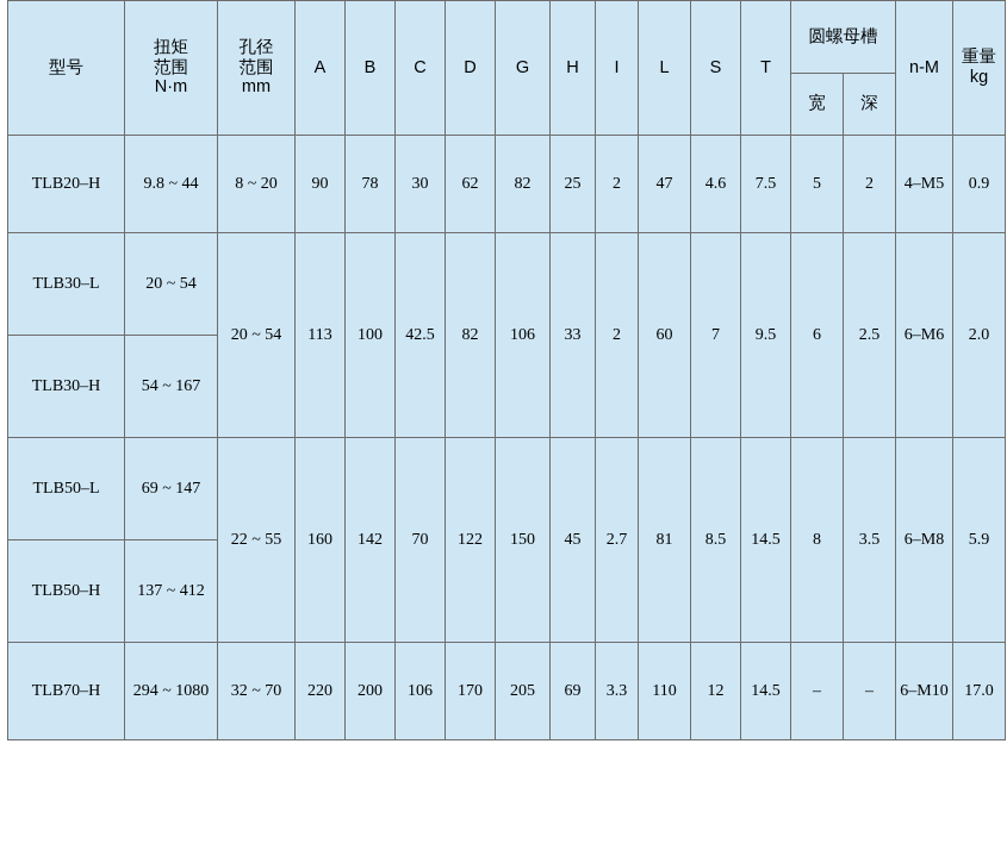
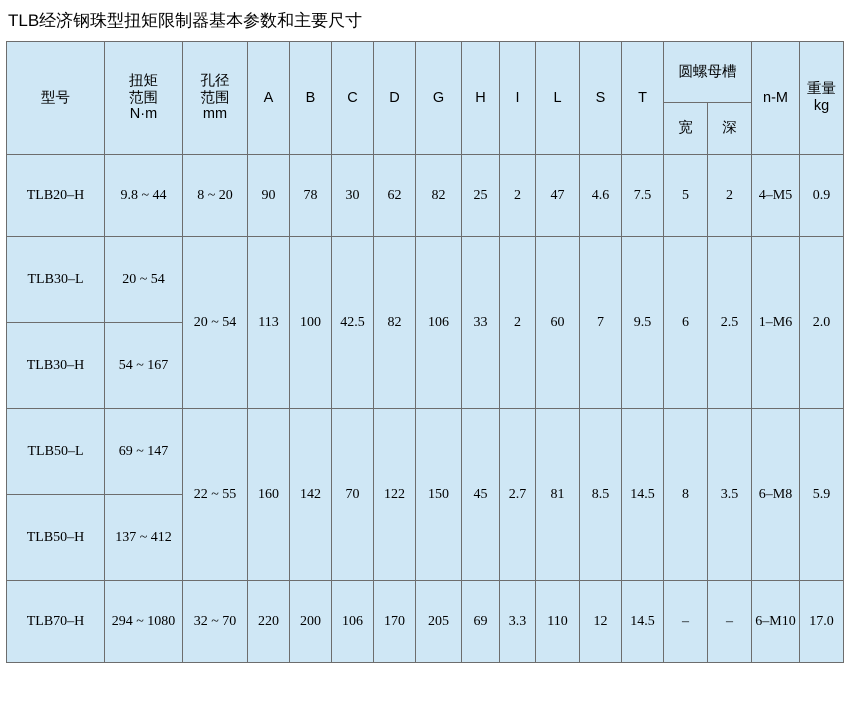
+ TLB经济钢珠型扭矩限制器基本参数和主要尺寸
  型号	扭矩 范围 N·m	孔径 范围 mm	A	B	C	D	G	H	I	L	S	T	圆螺母槽	n-M	重量 kg
  宽	深
  TLB20–H	9.8 ~ 44	8 ~ 20	90	78	30	62	82	25	2	47	4.6	7.5	5	2	4–M5	0.9
- TLB30–L	20 ~ 54	20 ~ 54	113	100	42.5	82	106	33	2	60	7	9.5	6	2.5	6–M6	2.0
+ TLB30–L	20 ~ 54	20 ~ 54	113	100	42.5	82	106	33	2	60	7	9.5	6	2.5	1–M6	2.0
  TLB30–H	54 ~ 167
  TLB50–L	69 ~ 147	22 ~ 55	160	142	70	122	150	45	2.7	81	8.5	14.5	8	3.5	6–M8	5.9
  TLB50–H	137 ~ 412
  TLB70–H	294 ~ 1080	32 ~ 70	220	200	106	170	205	69	3.3	110	12	14.5	–	–	6–M10	17.0
